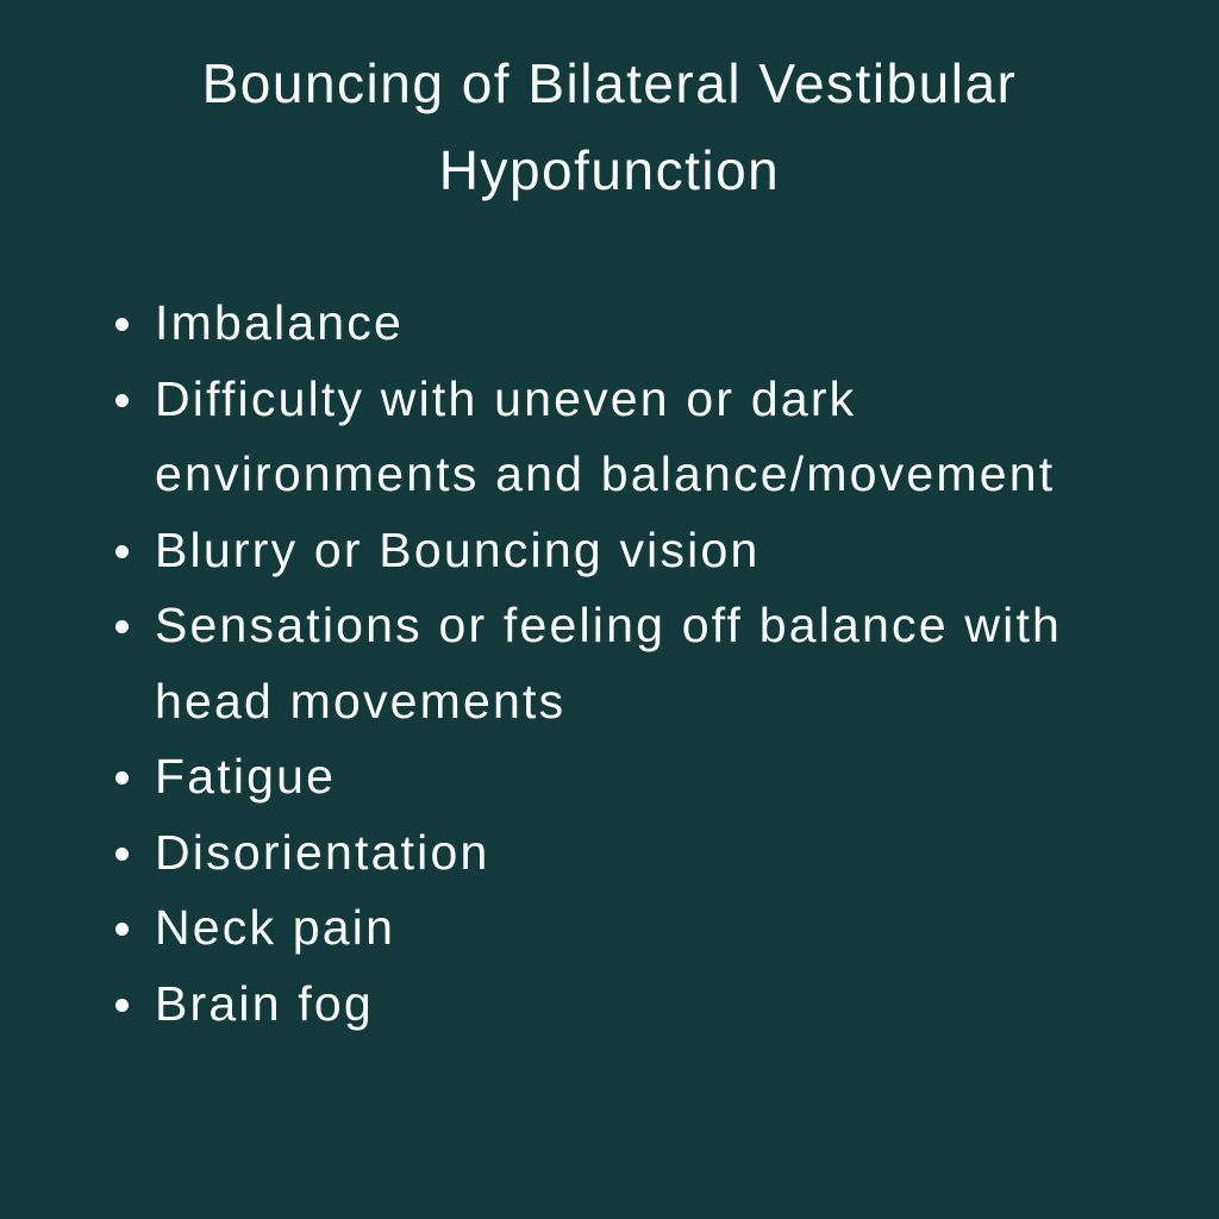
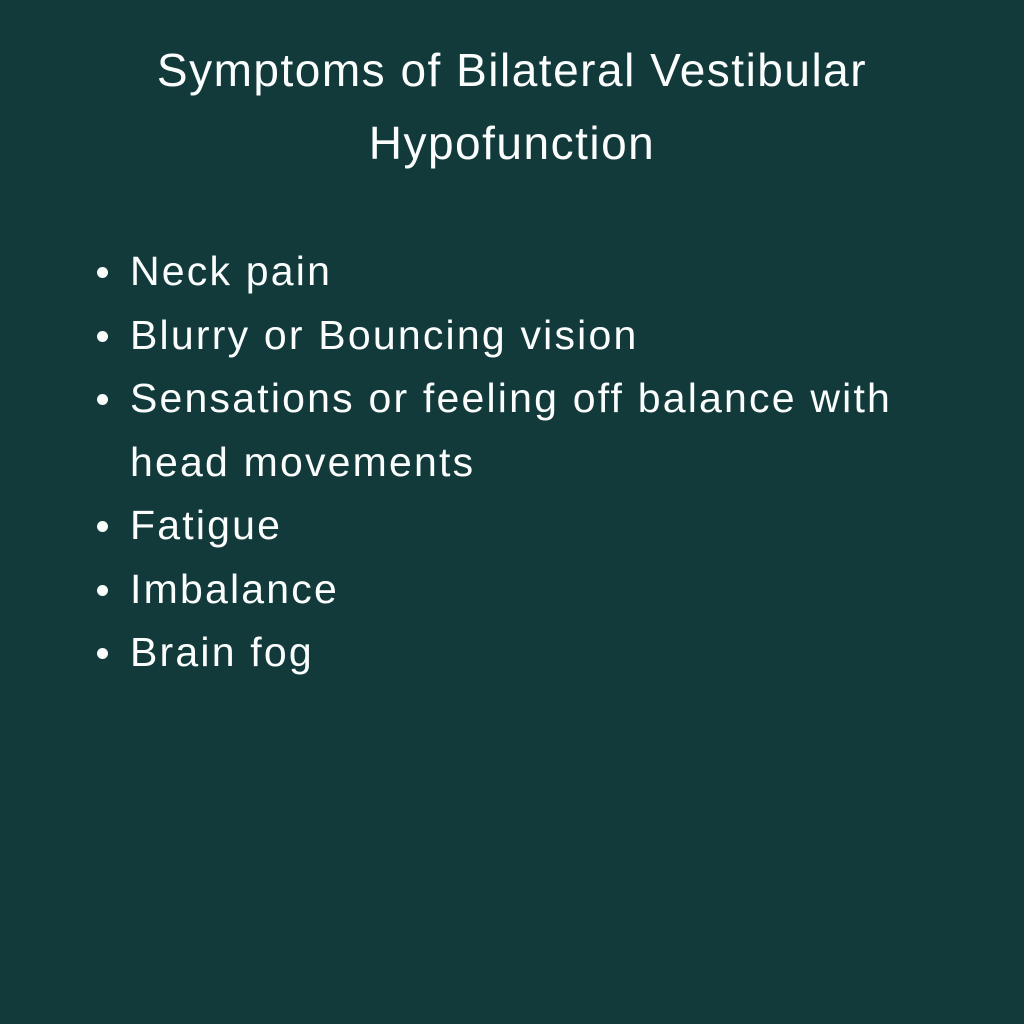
- Bouncing of Bilateral Vestibular Hypofunction
+ Symptoms of Bilateral Vestibular Hypofunction
- Imbalance
+ Neck pain
- Difficulty with uneven or dark environments and balance/movement
  Blurry or Bouncing vision
  Sensations or feeling off balance with head movements
  Fatigue
- Disorientation
- Neck pain
+ Imbalance
  Brain fog
